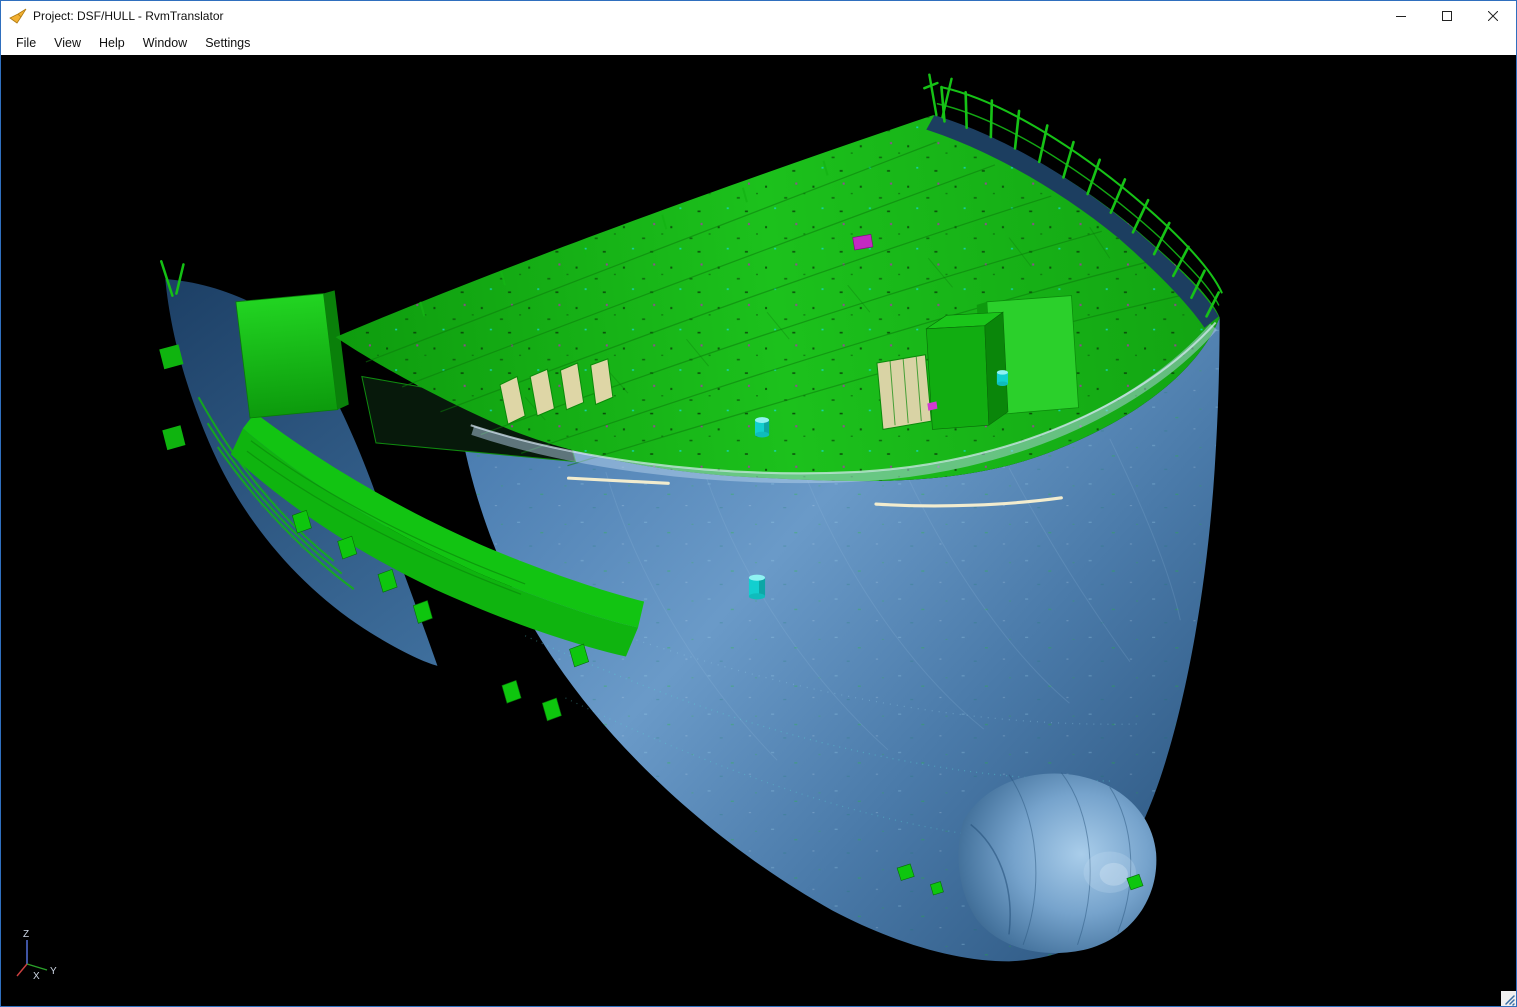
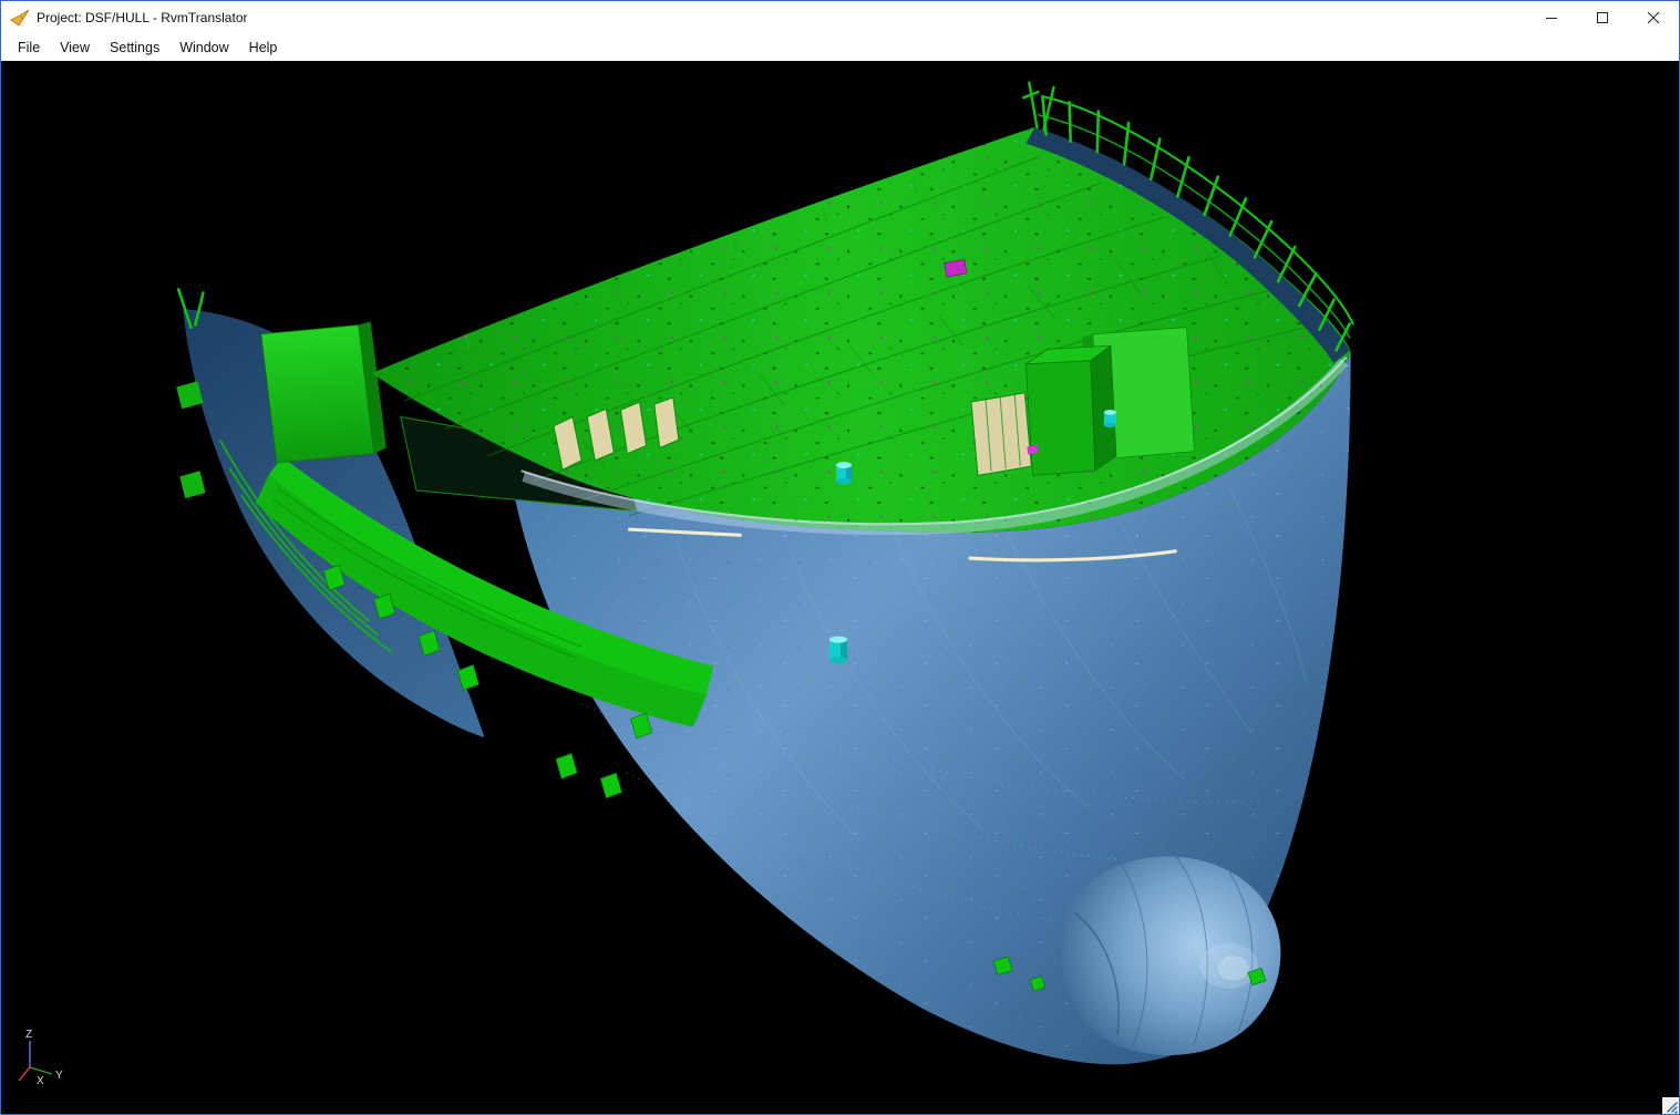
  Project: DSF/HULL - RvmTranslator
  File
  View
- Help
+ Settings
  Window
- Settings
+ Help
  Z
  Y
  X
